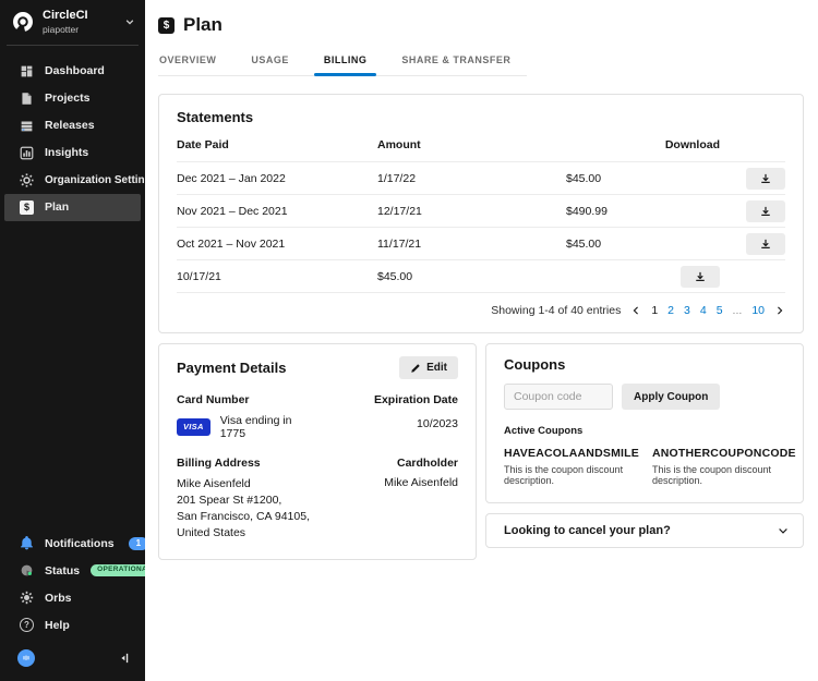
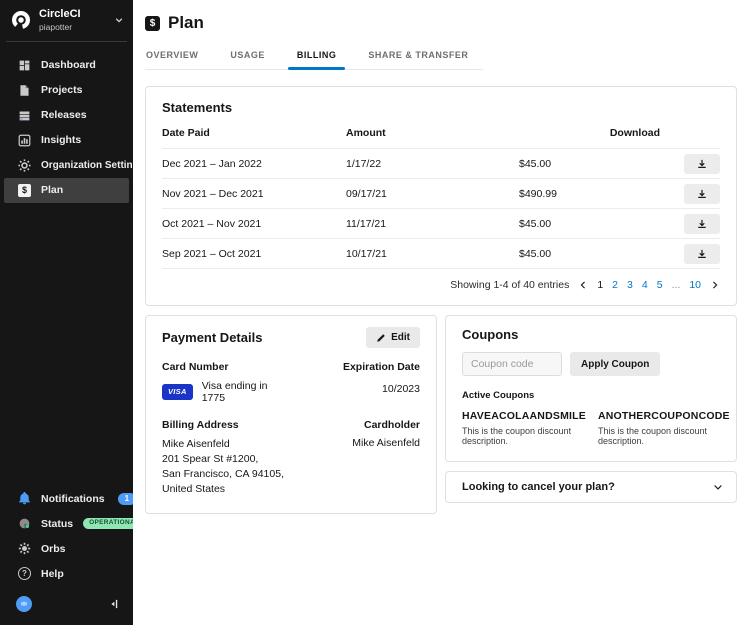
  CircleCI
  piapotter
  Dashboard
  Projects
  Releases
  Insights
  Organization Settin
  $
  Plan
  Notifications
  1
  Status
  Orbs
  ?
  Help
  $
  Plan
  OVERVIEW
  USAGE
  BILLING
  SHARE & TRANSFER
  Statements
  Date Paid
  Amount
  Download
  Dec 2021 – Jan 2022
  1/17/22
  $45.00
  Nov 2021 – Dec 2021
- 12/17/21
+ 09/17/21
  $490.99
  Oct 2021 – Nov 2021
  11/17/21
  $45.00
+ Sep 2021 – Oct 2021
  10/17/21
  $45.00
  Showing 1-4 of 40 entries
  1
  2
  3
  4
  5
  ...
  10
  Payment Details
  Edit
  Card Number
  VISA
  Visa ending in 1775
  Expiration Date
  10/2023
  Billing Address
  Mike Aisenfeld
  201 Spear St #1200,
  San Francisco, CA 94105, United States
  Cardholder
  Mike Aisenfeld
  Coupons
  Coupon code
  Apply Coupon
  Active Coupons
  HAVEACOLAANDSMILE
  This is the coupon discount description.
  ANOTHERCOUPONCODE
  This is the coupon discount description.
  Looking to cancel your plan?
